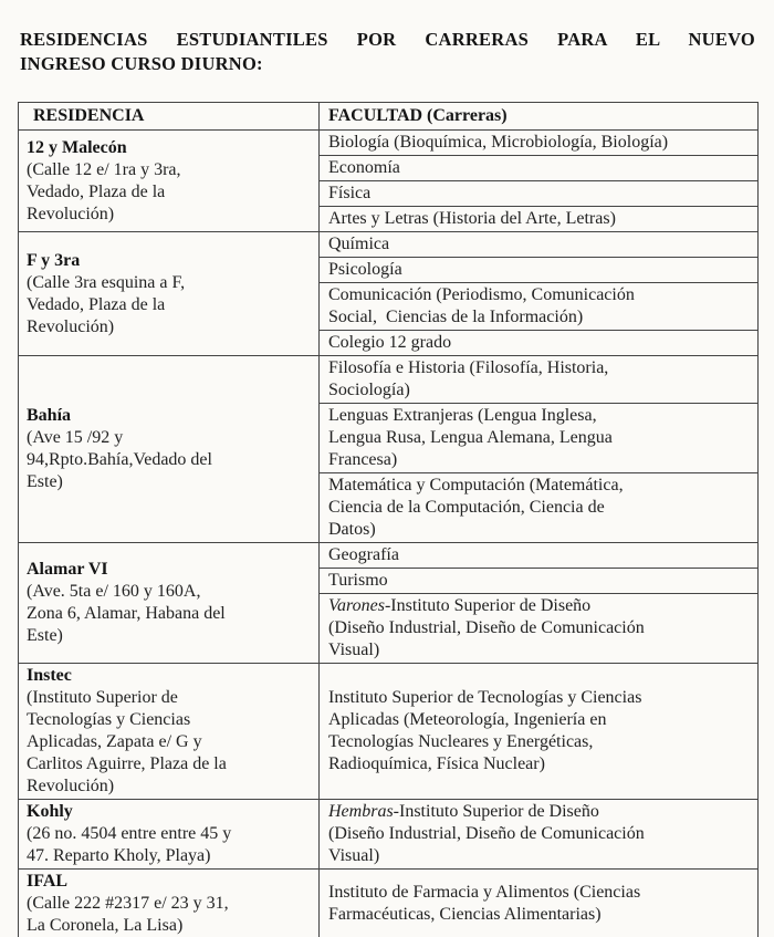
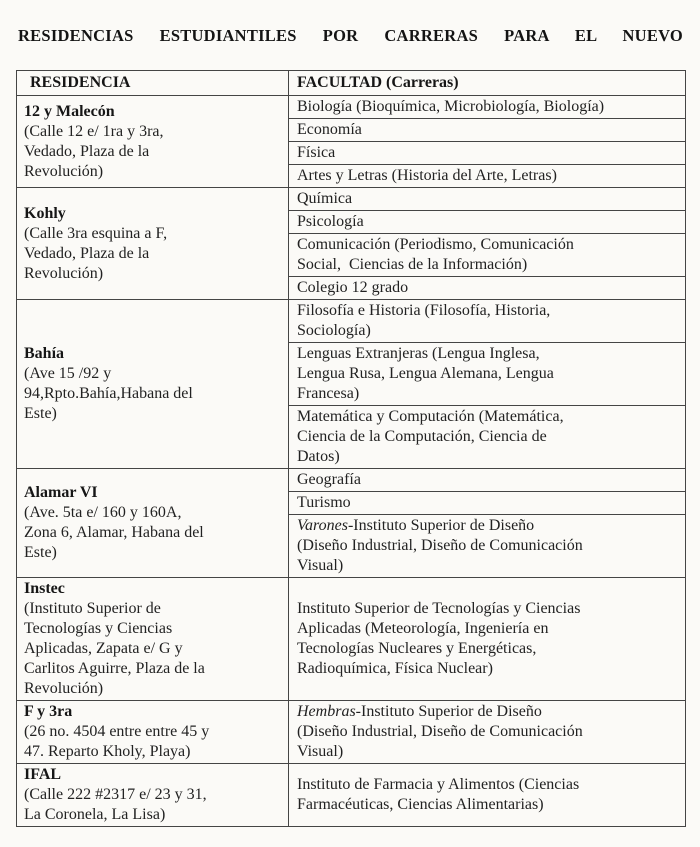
  RESIDENCIAS ESTUDIANTILES POR CARRERAS PARA EL NUEVO
- INGRESO CURSO DIURNO:
  RESIDENCIA	FACULTAD (Carreras)
  12 y Malecón(Calle 12 e/ 1ra y 3ra, Vedado, Plaza de la Revolución)	Biología (Bioquímica, Microbiología, Biología)
  Economía
  Física
  Artes y Letras (Historia del Arte, Letras)
- F y 3ra(Calle 3ra esquina a F, Vedado, Plaza de la Revolución)	Química
+ Kohly(Calle 3ra esquina a F, Vedado, Plaza de la Revolución)	Química
  Psicología
  Comunicación (Periodismo, Comunicación Social, Ciencias de la Información)
  Colegio 12 grado
- Bahía(Ave 15 /92 y 94,Rpto.Bahía,Vedado del Este)	Filosofía e Historia (Filosofía, Historia, Sociología)
+ Bahía(Ave 15 /92 y 94,Rpto.Bahía,Habana del Este)	Filosofía e Historia (Filosofía, Historia, Sociología)
  Lenguas Extranjeras (Lengua Inglesa, Lengua Rusa, Lengua Alemana, Lengua Francesa)
  Matemática y Computación (Matemática, Ciencia de la Computación, Ciencia de Datos)
  Alamar VI(Ave. 5ta e/ 160 y 160A, Zona 6, Alamar, Habana del Este)	Geografía
  Turismo
  Varones-Instituto Superior de Diseño (Diseño Industrial, Diseño de Comunicación Visual)
  Instec(Instituto Superior de Tecnologías y Ciencias Aplicadas, Zapata e/ G y Carlitos Aguirre, Plaza de la Revolución)	Instituto Superior de Tecnologías y Ciencias Aplicadas (Meteorología, Ingeniería en Tecnologías Nucleares y Energéticas, Radioquímica, Física Nuclear)
- Kohly(26 no. 4504 entre entre 45 y 47. Reparto Kholy, Playa)	Hembras-Instituto Superior de Diseño (Diseño Industrial, Diseño de Comunicación Visual)
+ F y 3ra(26 no. 4504 entre entre 45 y 47. Reparto Kholy, Playa)	Hembras-Instituto Superior de Diseño (Diseño Industrial, Diseño de Comunicación Visual)
  IFAL(Calle 222 #2317 e/ 23 y 31, La Coronela, La Lisa)	Instituto de Farmacia y Alimentos (Ciencias Farmacéuticas, Ciencias Alimentarias)
